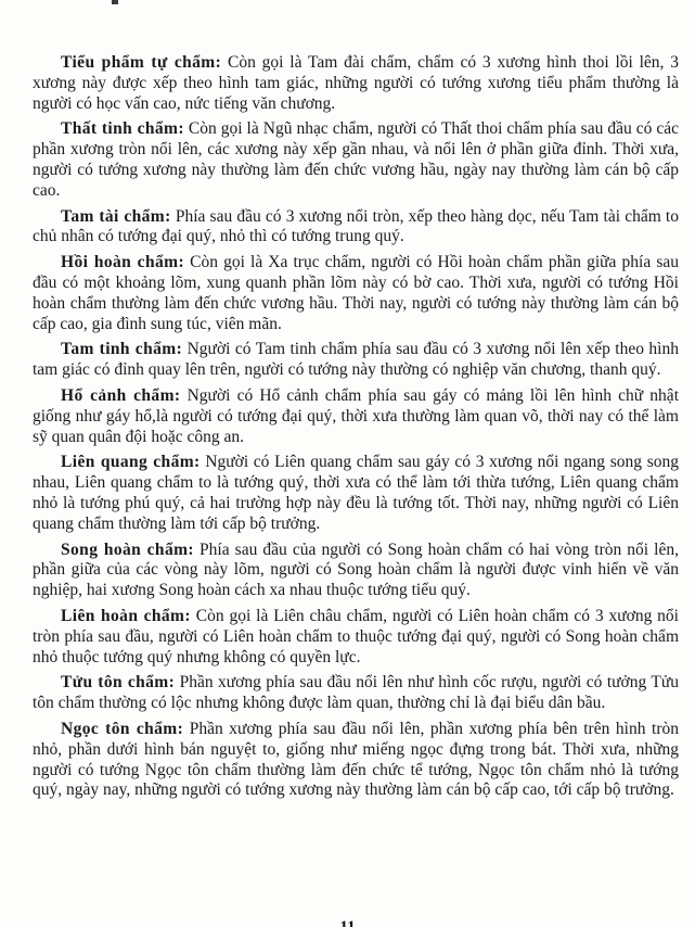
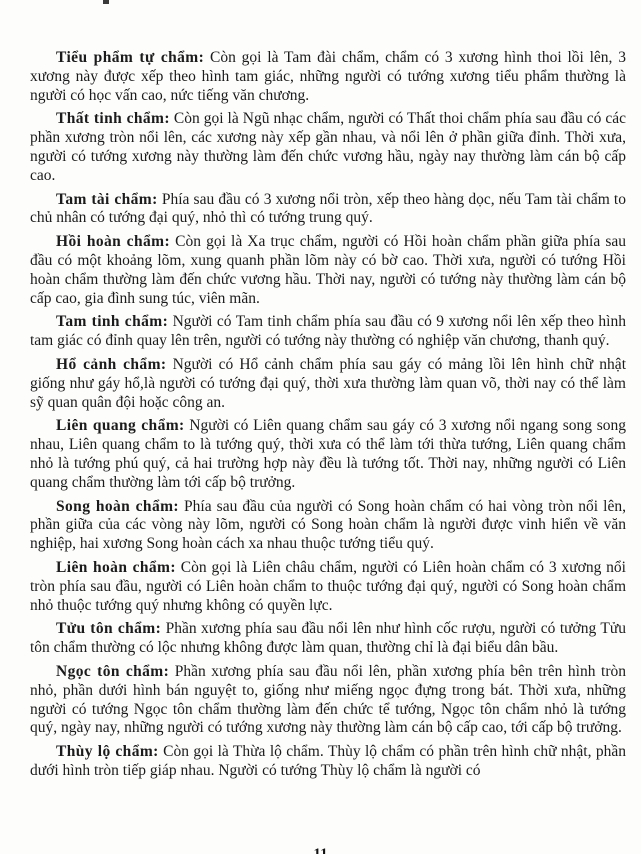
  Tiểu phẩm tự chẩm: Còn gọi là Tam đài chẩm, chẩm có 3 xương hình thoi lồi lên, 3 xương này được xếp theo hình tam giác, những người có tướng xương tiểu phẩm thường là người có học vấn cao, nức tiếng văn chương.
  Thất tinh chẩm: Còn gọi là Ngũ nhạc chẩm, người có Thất thoi chẩm phía sau đầu có các phần xương tròn nổi lên, các xương này xếp gần nhau, và nổi lên ở phần giữa đỉnh. Thời xưa, người có tướng xương này thường làm đến chức vương hầu, ngày nay thường làm cán bộ cấp cao.
  Tam tài chẩm: Phía sau đầu có 3 xương nổi tròn, xếp theo hàng dọc, nếu Tam tài chẩm to chủ nhân có tướng đại quý, nhỏ thì có tướng trung quý.
  Hồi hoàn chẩm: Còn gọi là Xa trục chẩm, người có Hồi hoàn chẩm phần giữa phía sau đầu có một khoảng lõm, xung quanh phần lõm này có bờ cao. Thời xưa, người có tướng Hồi hoàn chẩm thường làm đến chức vương hầu. Thời nay, người có tướng này thường làm cán bộ cấp cao, gia đình sung túc, viên mãn.
- Tam tinh chẩm: Người có Tam tinh chẩm phía sau đầu có 3 xương nổi lên xếp theo hình tam giác có đỉnh quay lên trên, người có tướng này thường có nghiệp văn chương, thanh quý.
+ Tam tinh chẩm: Người có Tam tinh chẩm phía sau đầu có 9 xương nổi lên xếp theo hình tam giác có đỉnh quay lên trên, người có tướng này thường có nghiệp văn chương, thanh quý.
  Hổ cảnh chẩm: Người có Hổ cảnh chẩm phía sau gáy có mảng lồi lên hình chữ nhật giống như gáy hổ,là người có tướng đại quý, thời xưa thường làm quan võ, thời nay có thể làm sỹ quan quân đội hoặc công an.
  Liên quang chẩm: Người có Liên quang chẩm sau gáy có 3 xương nổi ngang song song nhau, Liên quang chẩm to là tướng quý, thời xưa có thể làm tới thừa tướng, Liên quang chẩm nhỏ là tướng phú quý, cả hai trường hợp này đều là tướng tốt. Thời nay, những người có Liên quang chẩm thường làm tới cấp bộ trưởng.
  Song hoàn chẩm: Phía sau đầu của người có Song hoàn chẩm có hai vòng tròn nổi lên, phần giữa của các vòng này lõm, người có Song hoàn chẩm là người được vinh hiển về văn nghiệp, hai xương Song hoàn cách xa nhau thuộc tướng tiểu quý.
  Liên hoàn chẩm: Còn gọi là Liên châu chẩm, người có Liên hoàn chẩm có 3 xương nổi tròn phía sau đầu, người có Liên hoàn chẩm to thuộc tướng đại quý, người có Song hoàn chẩm nhỏ thuộc tướng quý nhưng không có quyền lực.
  Tửu tôn chẩm: Phần xương phía sau đầu nổi lên như hình cốc rượu, người có tưởng Tửu tôn chẩm thường có lộc nhưng không được làm quan, thường chỉ là đại biểu dân bầu.
  Ngọc tôn chẩm: Phần xương phía sau đầu nổi lên, phần xương phía bên trên hình tròn nhỏ, phần dưới hình bán nguyệt to, giống như miếng ngọc đựng trong bát. Thời xưa, những người có tướng Ngọc tôn chẩm thường làm đến chức tể tướng, Ngọc tôn chẩm nhỏ là tướng quý, ngày nay, những người có tướng xương này thường làm cán bộ cấp cao, tới cấp bộ trưởng.
+ Thùy lộ chẩm: Còn gọi là Thừa lộ chẩm. Thùy lộ chẩm có phần trên hình chữ nhật, phần dưới hình tròn tiếp giáp nhau. Người có tướng Thùy lộ chẩm là người có
